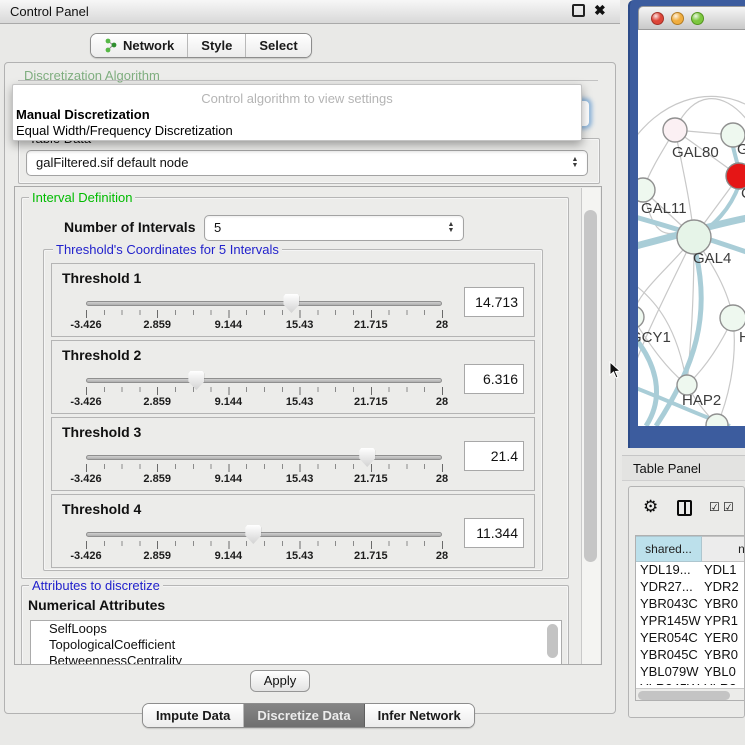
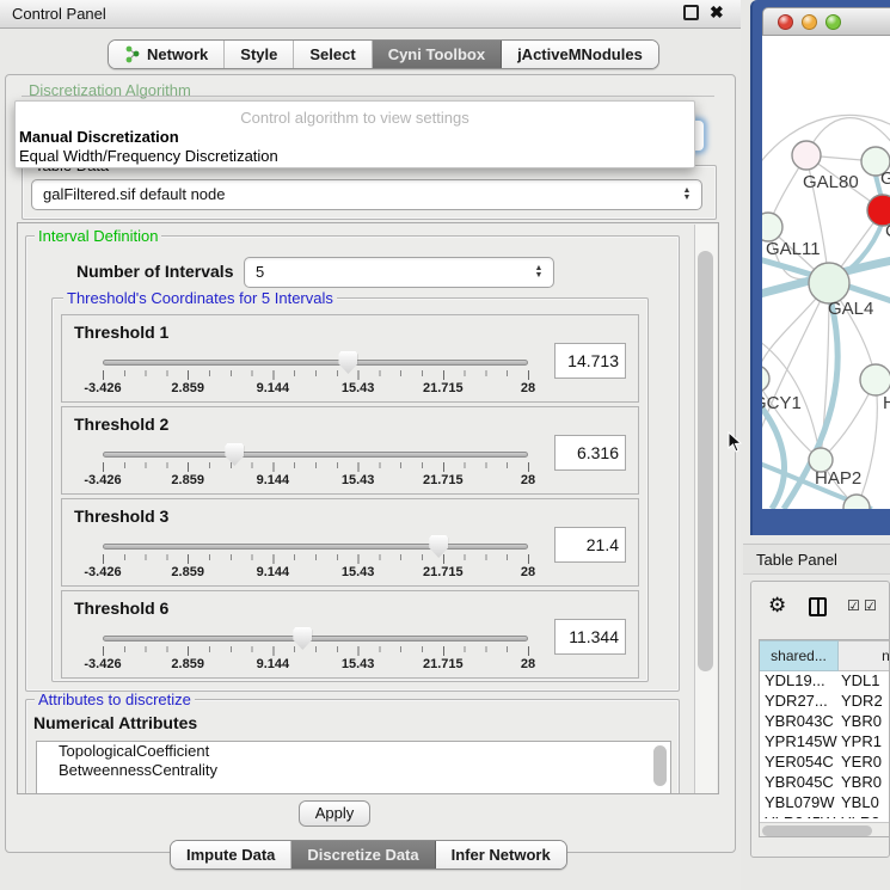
  Control Panel
  ✖
  Network
  Style
  Select
+ Cyni Toolbox
+ jActiveMNodules
  Discretization Algorithm
  Control algorithm to view settings
  Manual Discretization
  Equal Width/Frequency Discretization
  galFiltered.sif default node
  Interval Definition
  Number of Intervals
  5
  Threshold's Coordinates for 5 Intervals
  Threshold 1
  -3.426
  2.859
  9.144
  15.43
  21.715
  28
  14.713
  Threshold 2
  -3.426
  2.859
  9.144
  15.43
  21.715
  28
  6.316
  Threshold 3
  -3.426
  2.859
  9.144
  15.43
  21.715
  28
  21.4
- Threshold 4
+ Threshold 6
  -3.426
  2.859
  9.144
  15.43
  21.715
  28
  11.344
- SelfLoops
  TopologicalCoefficient
  BetweennessCentrality
  Attributes to discretize
  Numerical Attributes
  Apply
  Impute Data
  Discretize Data
  Infer Network
  GAL80
  G
  GAL11
  GAL4
  CY1
  H
  HAP2
  Table Panel
  ⚙
  ☑
  ☑
  shared...
  n
  YDL19...
  YDL1
  YDR27...
  YDR2
  YBR043C
  YBR0
  YPR145W
  YPR1
  YER054C
  YER0
  YBR045C
  YBR0
  YBL079W
  YBL0
